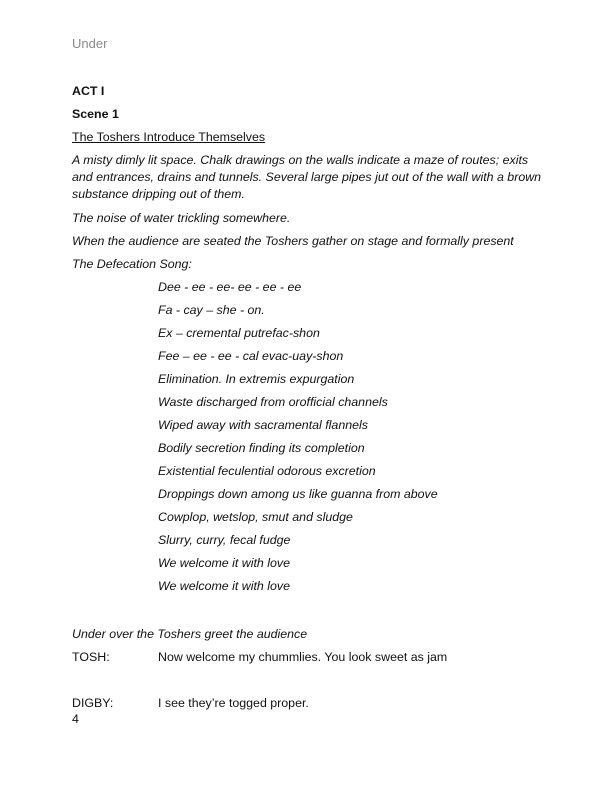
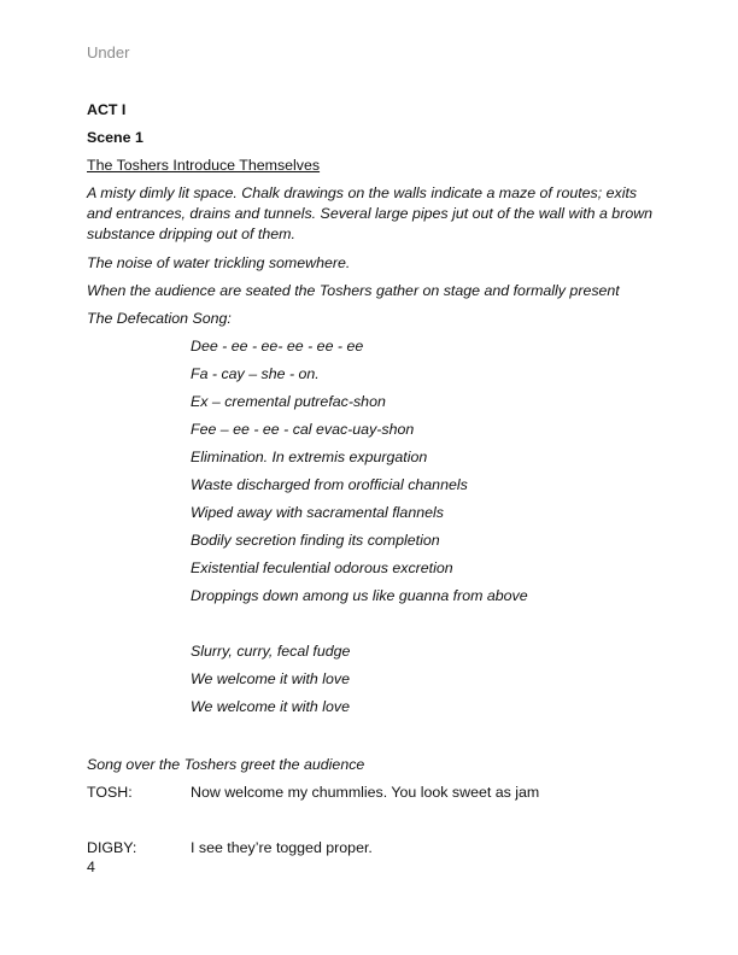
  Under
  ACT I
  Scene 1
  The Toshers Introduce Themselves
  A misty dimly lit space. Chalk drawings on the walls indicate a maze of routes; exits and entrances, drains and tunnels. Several large pipes jut out of the wall with a brown substance dripping out of them.
  The noise of water trickling somewhere.
  When the audience are seated the Toshers gather on stage and formally present
  The Defecation Song:
  Dee - ee - ee- ee - ee - ee
  Fa - cay – she - on.
  Ex – cremental putrefac-shon
  Fee – ee - ee - cal evac-uay-shon
  Elimination. In extremis expurgation
  Waste discharged from orofficial channels
  Wiped away with sacramental flannels
  Bodily secretion finding its completion
  Existential feculential odorous excretion
  Droppings down among us like guanna from above
- Cowplop, wetslop, smut and sludge
  Slurry, curry, fecal fudge
  We welcome it with love
  We welcome it with love
- Under over the Toshers greet the audience
+ Song over the Toshers greet the audience
  TOSH: Now welcome my chummlies. You look sweet as jam
  DIGBY: I see they’re togged proper.
  4
